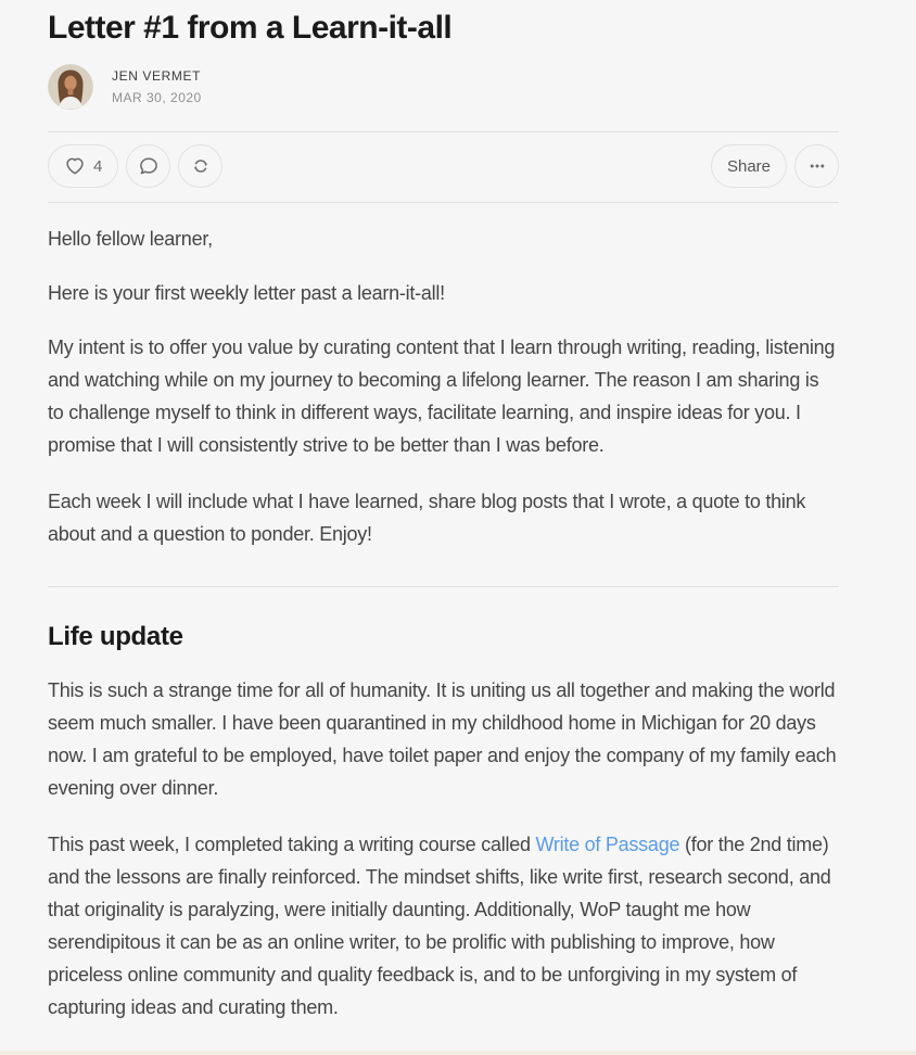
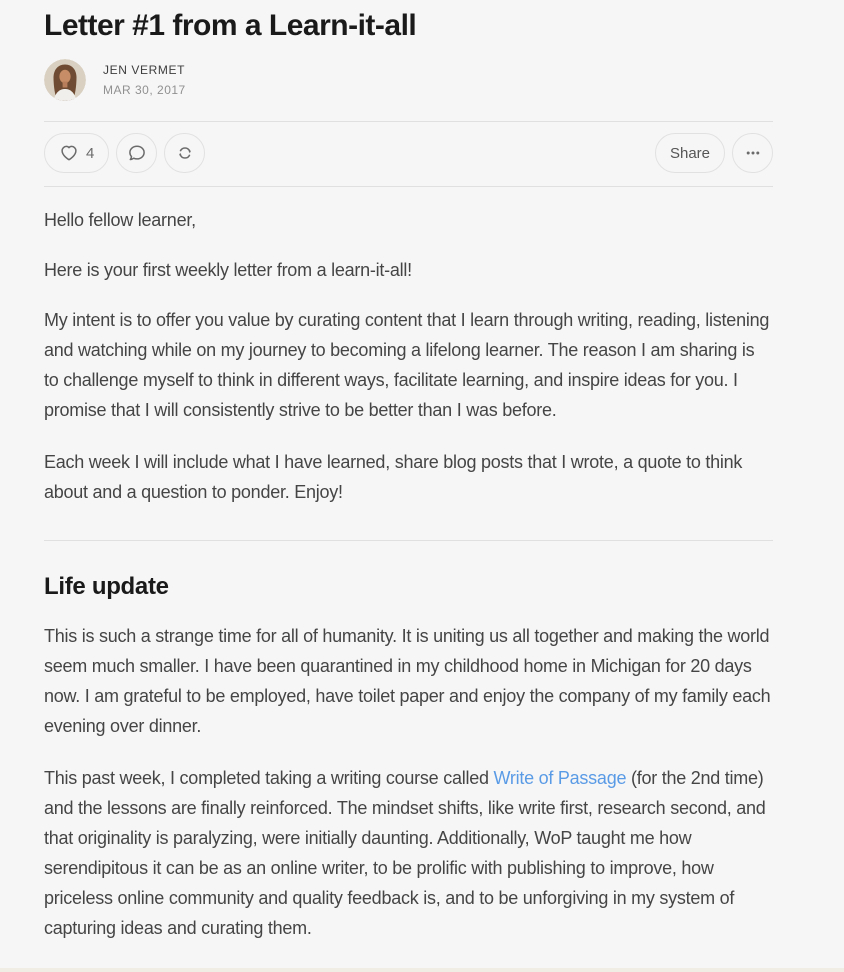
  Letter #1 from a Learn-it-all
  JEN VERMET
- MAR 30, 2020
+ MAR 30, 2017
  4
  Share
  Hello fellow learner,
- Here is your first weekly letter past a learn-it-all!
+ Here is your first weekly letter from a learn-it-all!
  My intent is to offer you value by curating content that I learn through writing, reading, listening and watching while on my journey to becoming a lifelong learner. The reason I am sharing is to challenge myself to think in different ways, facilitate learning, and inspire ideas for you. I promise that I will consistently strive to be better than I was before.
  Each week I will include what I have learned, share blog posts that I wrote, a quote to think about and a question to ponder. Enjoy!
  Life update
  This is such a strange time for all of humanity. It is uniting us all together and making the world seem much smaller. I have been quarantined in my childhood home in Michigan for 20 days now. I am grateful to be employed, have toilet paper and enjoy the company of my family each evening over dinner.
  This past week, I completed taking a writing course called Write of Passage (for the 2nd time) and the lessons are finally reinforced. The mindset shifts, like write first, research second, and that originality is paralyzing, were initially daunting. Additionally, WoP taught me how serendipitous it can be as an online writer, to be prolific with publishing to improve, how priceless online community and quality feedback is, and to be unforgiving in my system of capturing ideas and curating them.
